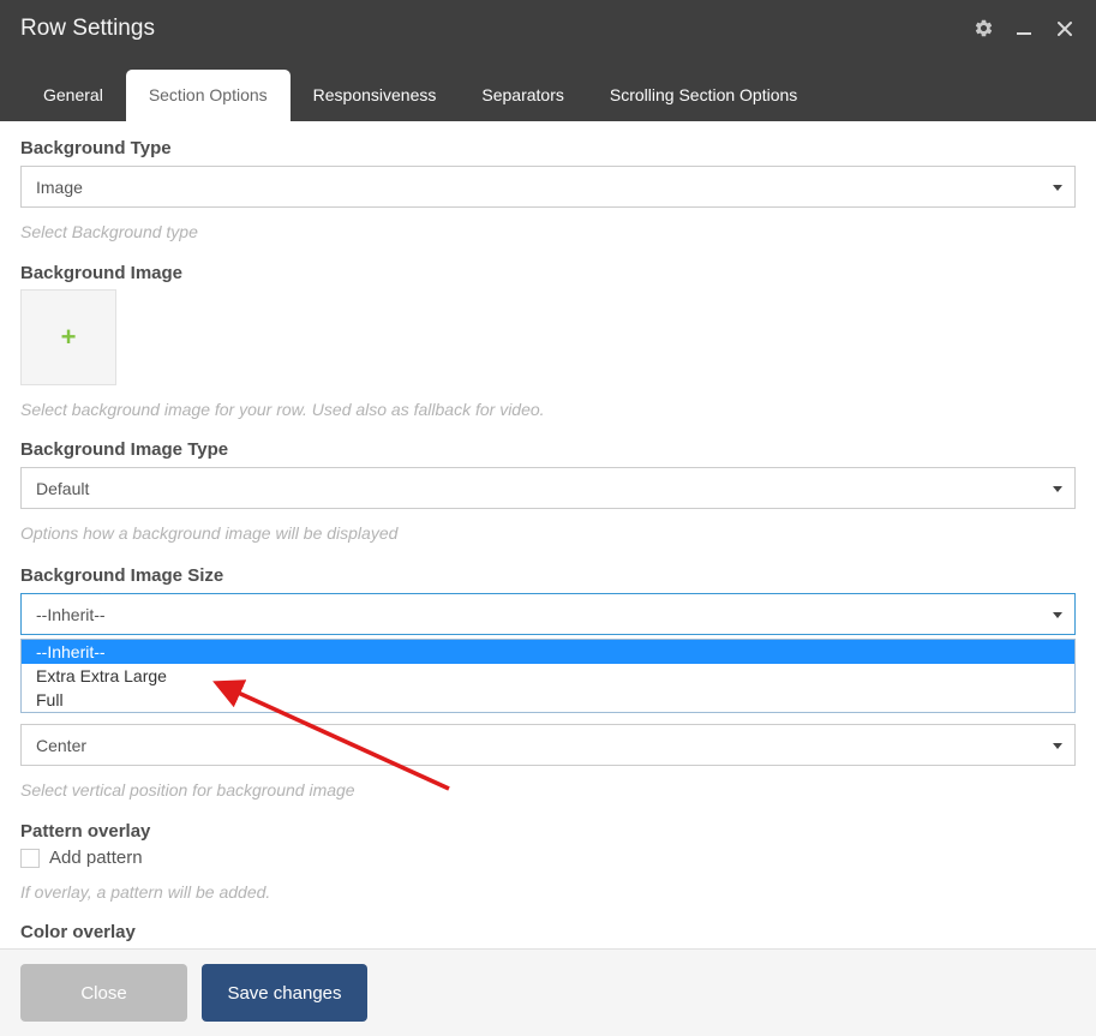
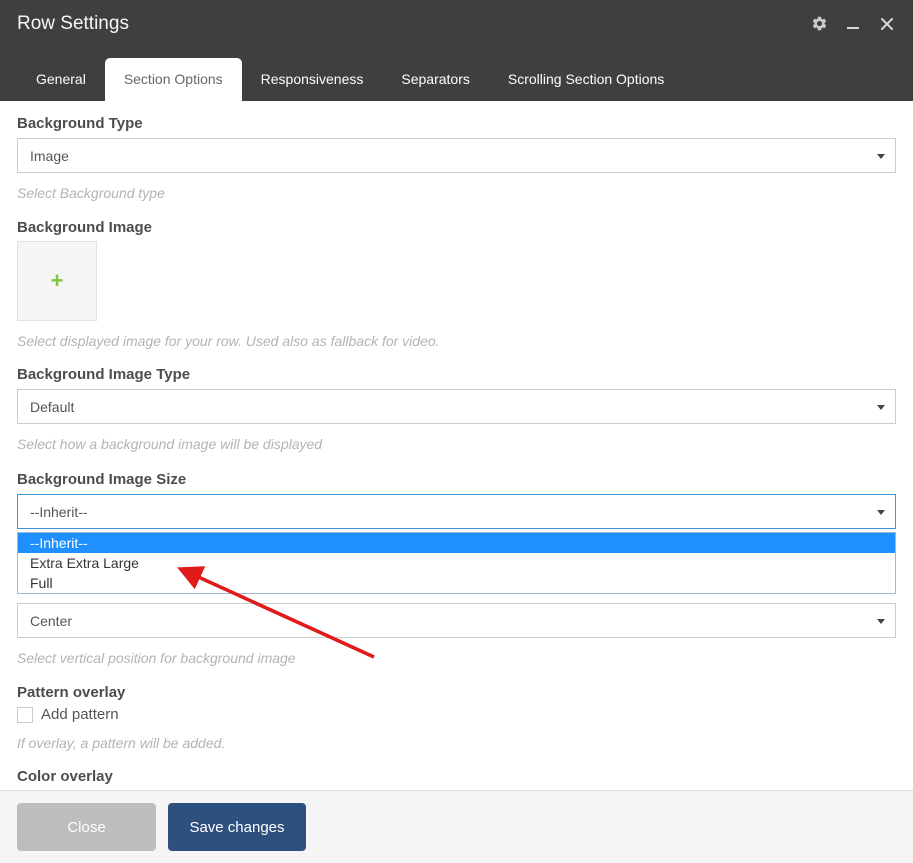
  Row Settings
  General
  Section Options
  Responsiveness
  Separators
  Scrolling Section Options
  Background Type
  Image
  Select Background type
  Background Image
  +
- Select background image for your row. Used also as fallback for video.
+ Select displayed image for your row. Used also as fallback for video.
  Background Image Type
  Default
- Options how a background image will be displayed
+ Select how a background image will be displayed
  Background Image Size
  --Inherit--
  --Inherit--
  Extra Extra Large
  Full
  Center
  Select vertical position for background image
  Pattern overlay
  Add pattern
  If overlay, a pattern will be added.
  Color overlay
  Close
  Save changes
